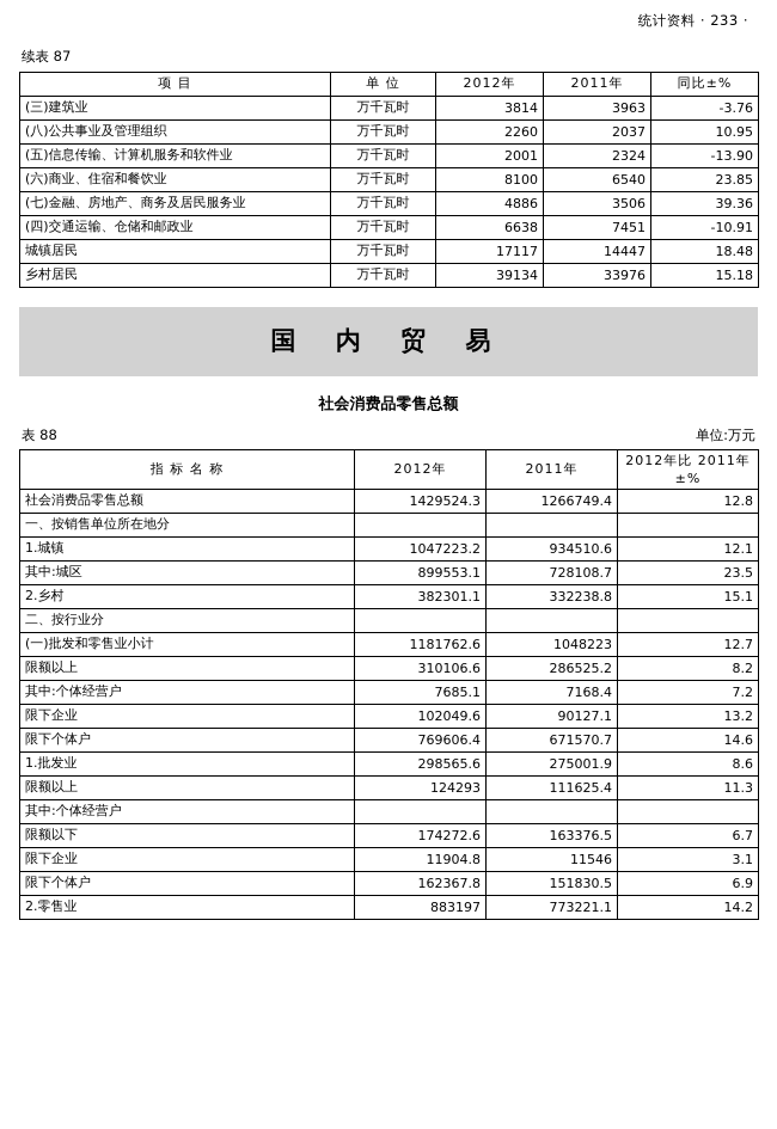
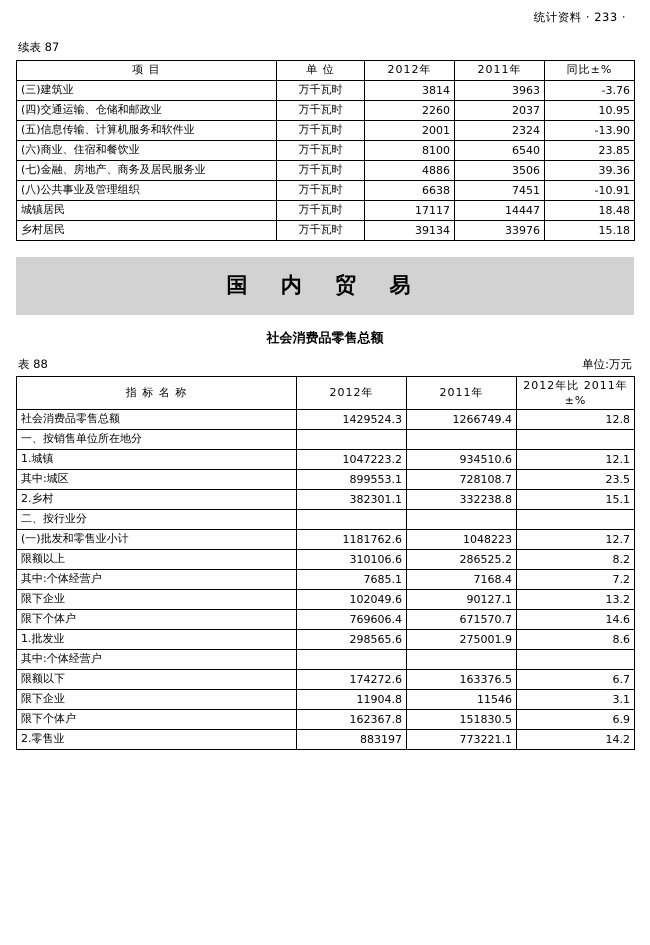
  统计资料 · 233 ·
  续表 87
  项 目	单 位	2012年	2011年	同比±%
  (三)建筑业	万千瓦时	3814	3963	-3.76
- (八)公共事业及管理组织	万千瓦时	2260	2037	10.95
+ (四)交通运输、仓储和邮政业	万千瓦时	2260	2037	10.95
  (五)信息传输、计算机服务和软件业	万千瓦时	2001	2324	-13.90
  (六)商业、住宿和餐饮业	万千瓦时	8100	6540	23.85
  (七)金融、房地产、商务及居民服务业	万千瓦时	4886	3506	39.36
- (四)交通运输、仓储和邮政业	万千瓦时	6638	7451	-10.91
+ (八)公共事业及管理组织	万千瓦时	6638	7451	-10.91
  城镇居民	万千瓦时	17117	14447	18.48
  乡村居民	万千瓦时	39134	33976	15.18
  国 内 贸 易
  社会消费品零售总额
  表 88
  单位:万元
  指 标 名 称	2012年	2011年	2012年比 2011年±%
  社会消费品零售总额	1429524.3	1266749.4	12.8
  一、按销售单位所在地分
  1.城镇	1047223.2	934510.6	12.1
  其中:城区	899553.1	728108.7	23.5
  2.乡村	382301.1	332238.8	15.1
  二、按行业分
  (一)批发和零售业小计	1181762.6	1048223	12.7
  限额以上	310106.6	286525.2	8.2
  其中:个体经营户	7685.1	7168.4	7.2
  限下企业	102049.6	90127.1	13.2
  限下个体户	769606.4	671570.7	14.6
  1.批发业	298565.6	275001.9	8.6
- 限额以上	124293	111625.4	11.3
  其中:个体经营户
  限额以下	174272.6	163376.5	6.7
  限下企业	11904.8	11546	3.1
  限下个体户	162367.8	151830.5	6.9
  2.零售业	883197	773221.1	14.2
